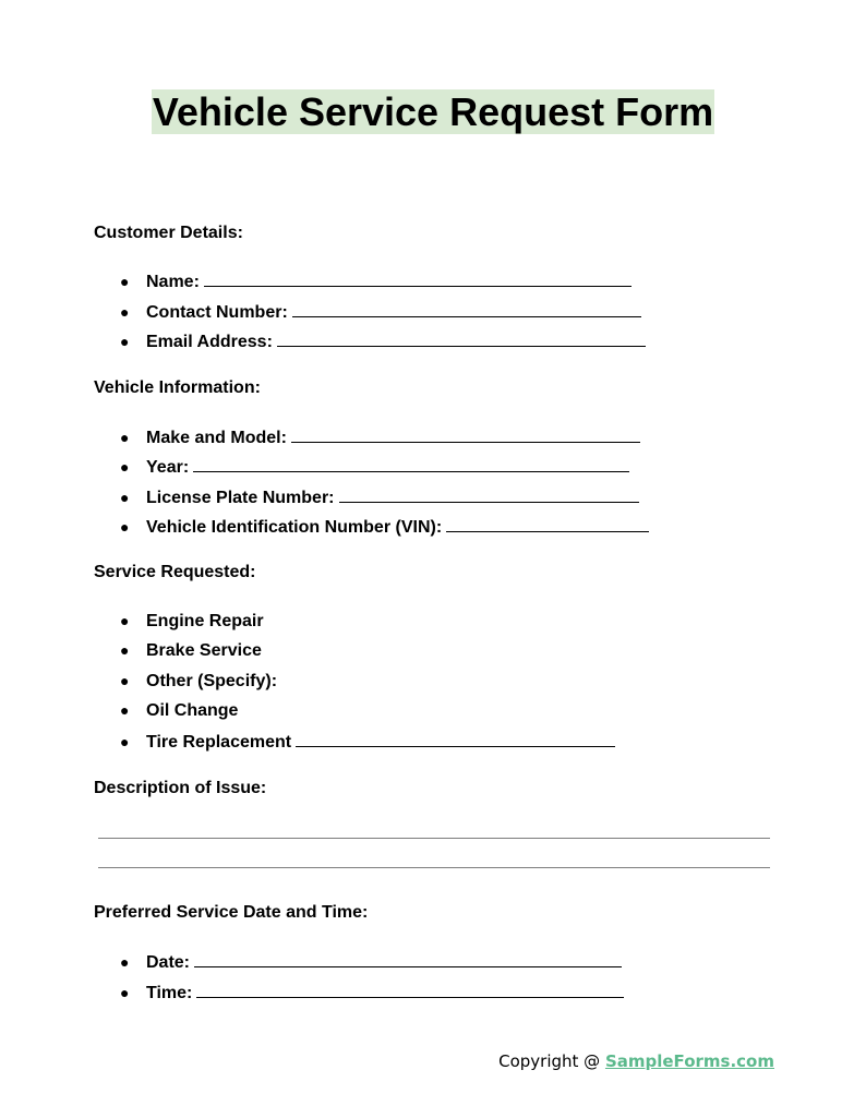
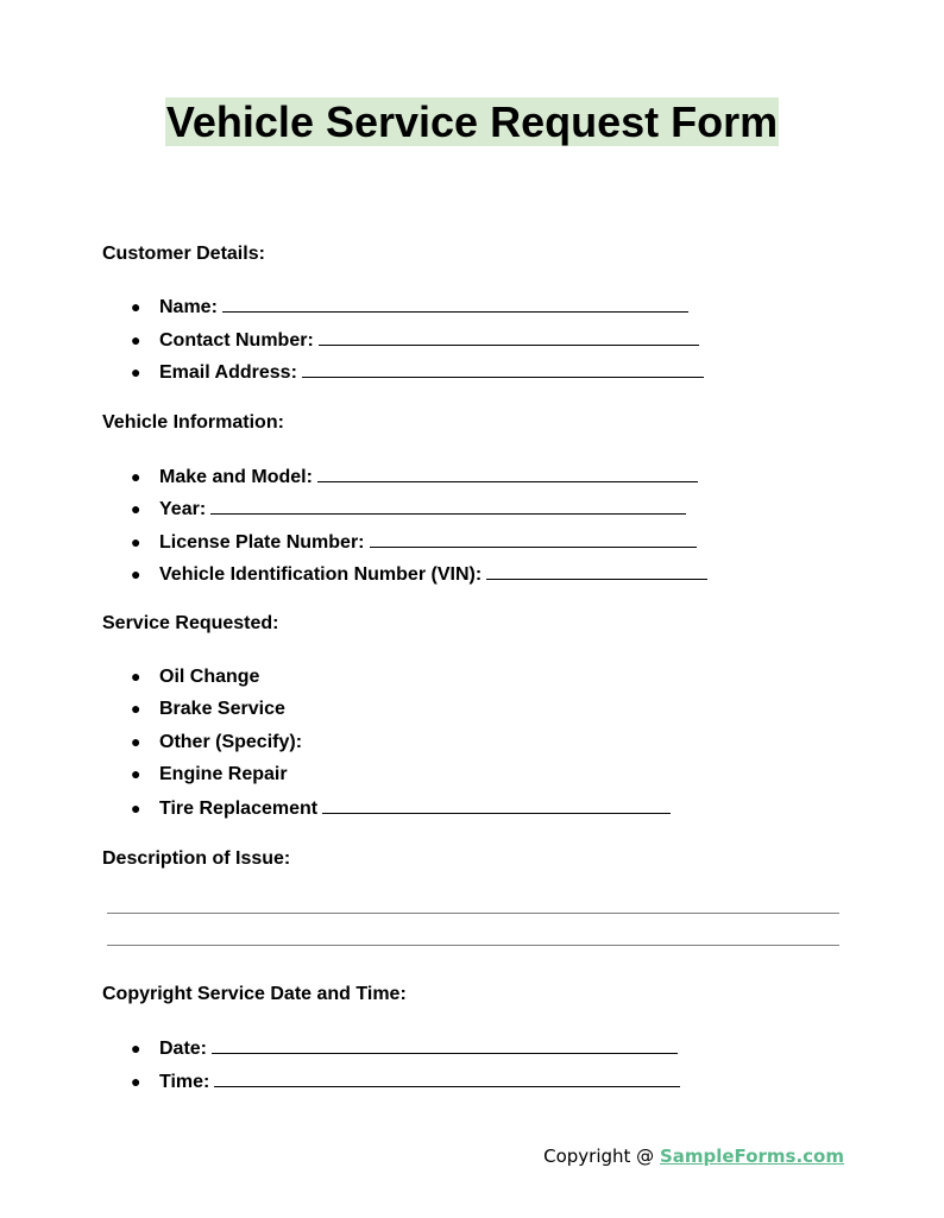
  Vehicle Service Request Form
  Customer Details:
  ● Name:
  ● Contact Number:
  ● Email Address:
  Vehicle Information:
  ● Make and Model:
  ● Year:
  ● License Plate Number:
  ● Vehicle Identification Number (VIN):
  Service Requested:
- ● Engine Repair
+ ● Oil Change
  ● Brake Service
  ● Other (Specify):
- ● Oil Change
+ ● Engine Repair
  ● Tire Replacement
  Description of Issue:
- Preferred Service Date and Time:
+ Copyright Service Date and Time:
  ● Date:
  ● Time:
  Copyright @ SampleForms.com
